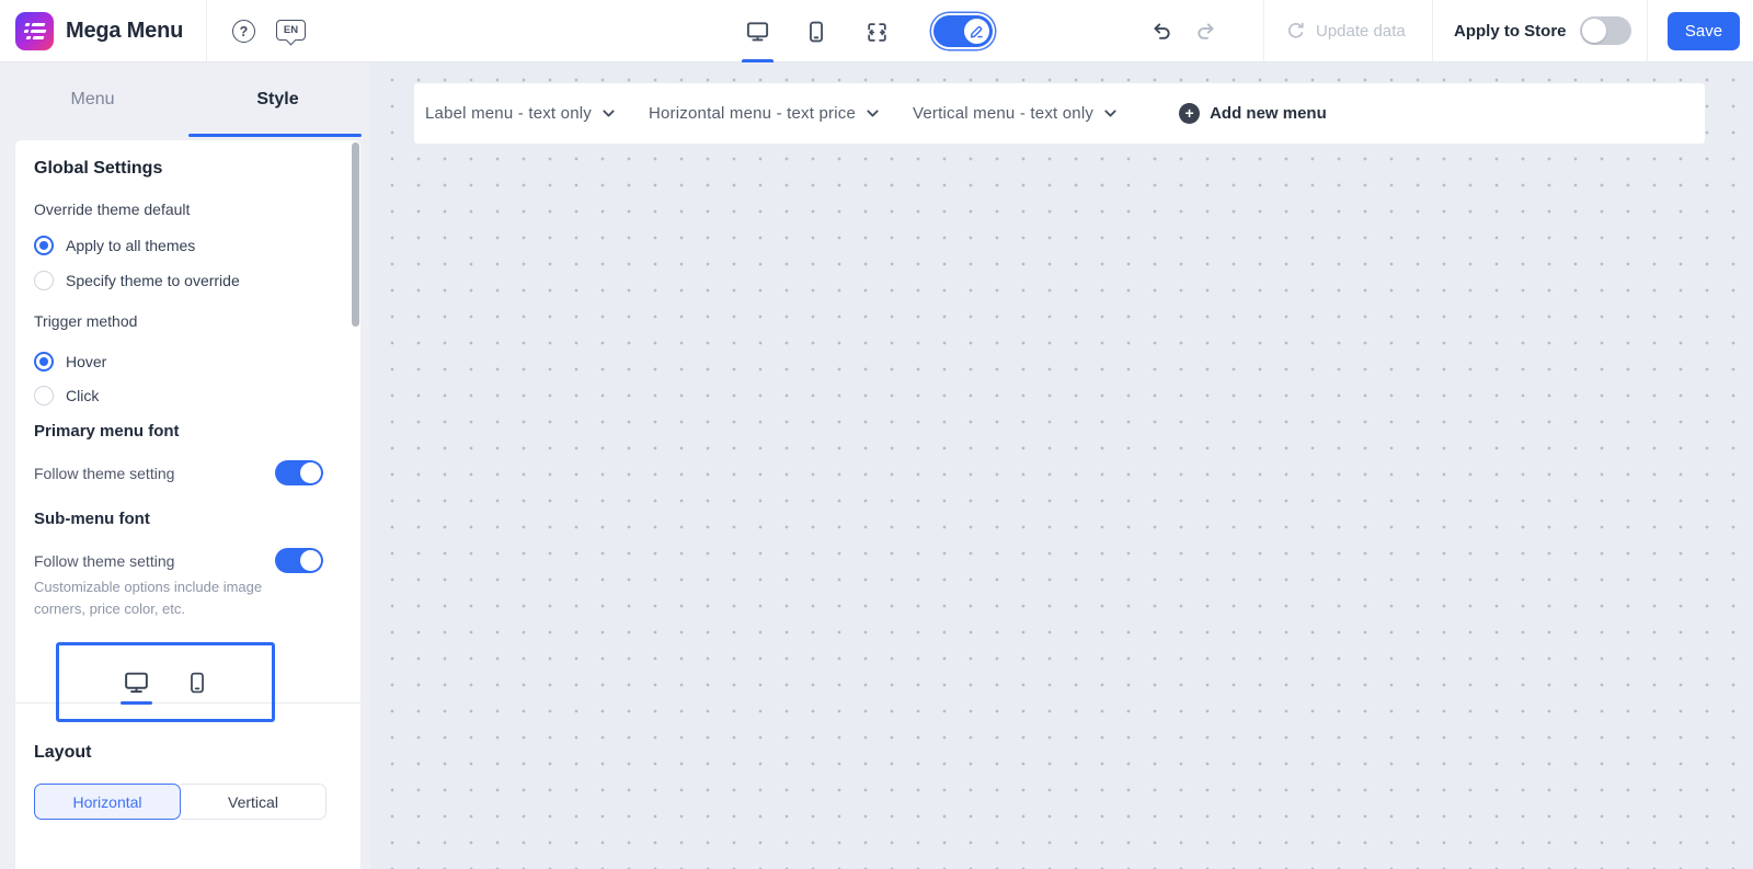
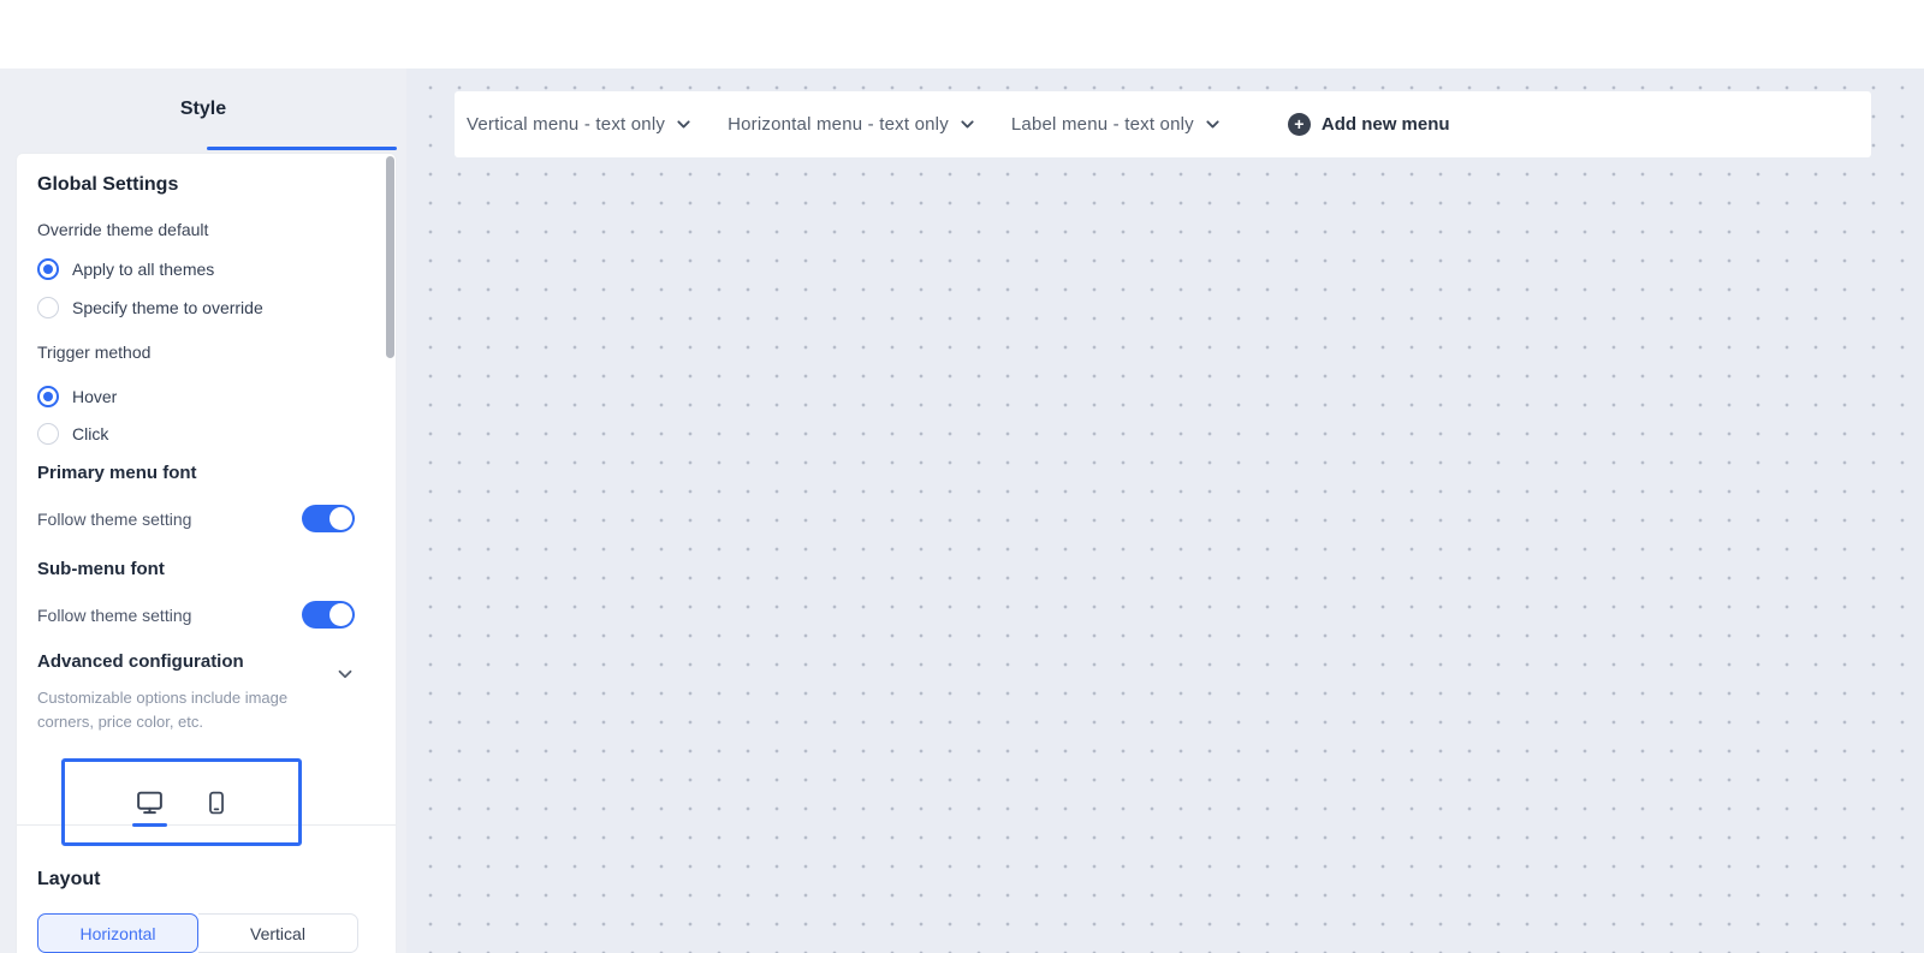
- Mega Menu
- ?
- EN
- Update data
- Apply to Store
- Save
- Menu
  Style
  Global Settings
  Override theme default
  Apply to all themes
  Specify theme to override
  Trigger method
  Hover
  Click
  Primary menu font
  Follow theme setting
  Sub-menu font
  Follow theme setting
+ Advanced configuration
  Customizable options include image corners, price color, etc.
  Layout
  Horizontal
  Vertical
- Label menu - text only
+ Vertical menu - text only
- Horizontal menu - text price
+ Horizontal menu - text only
- Vertical menu - text only
+ Label menu - text only
  +
  Add new menu
